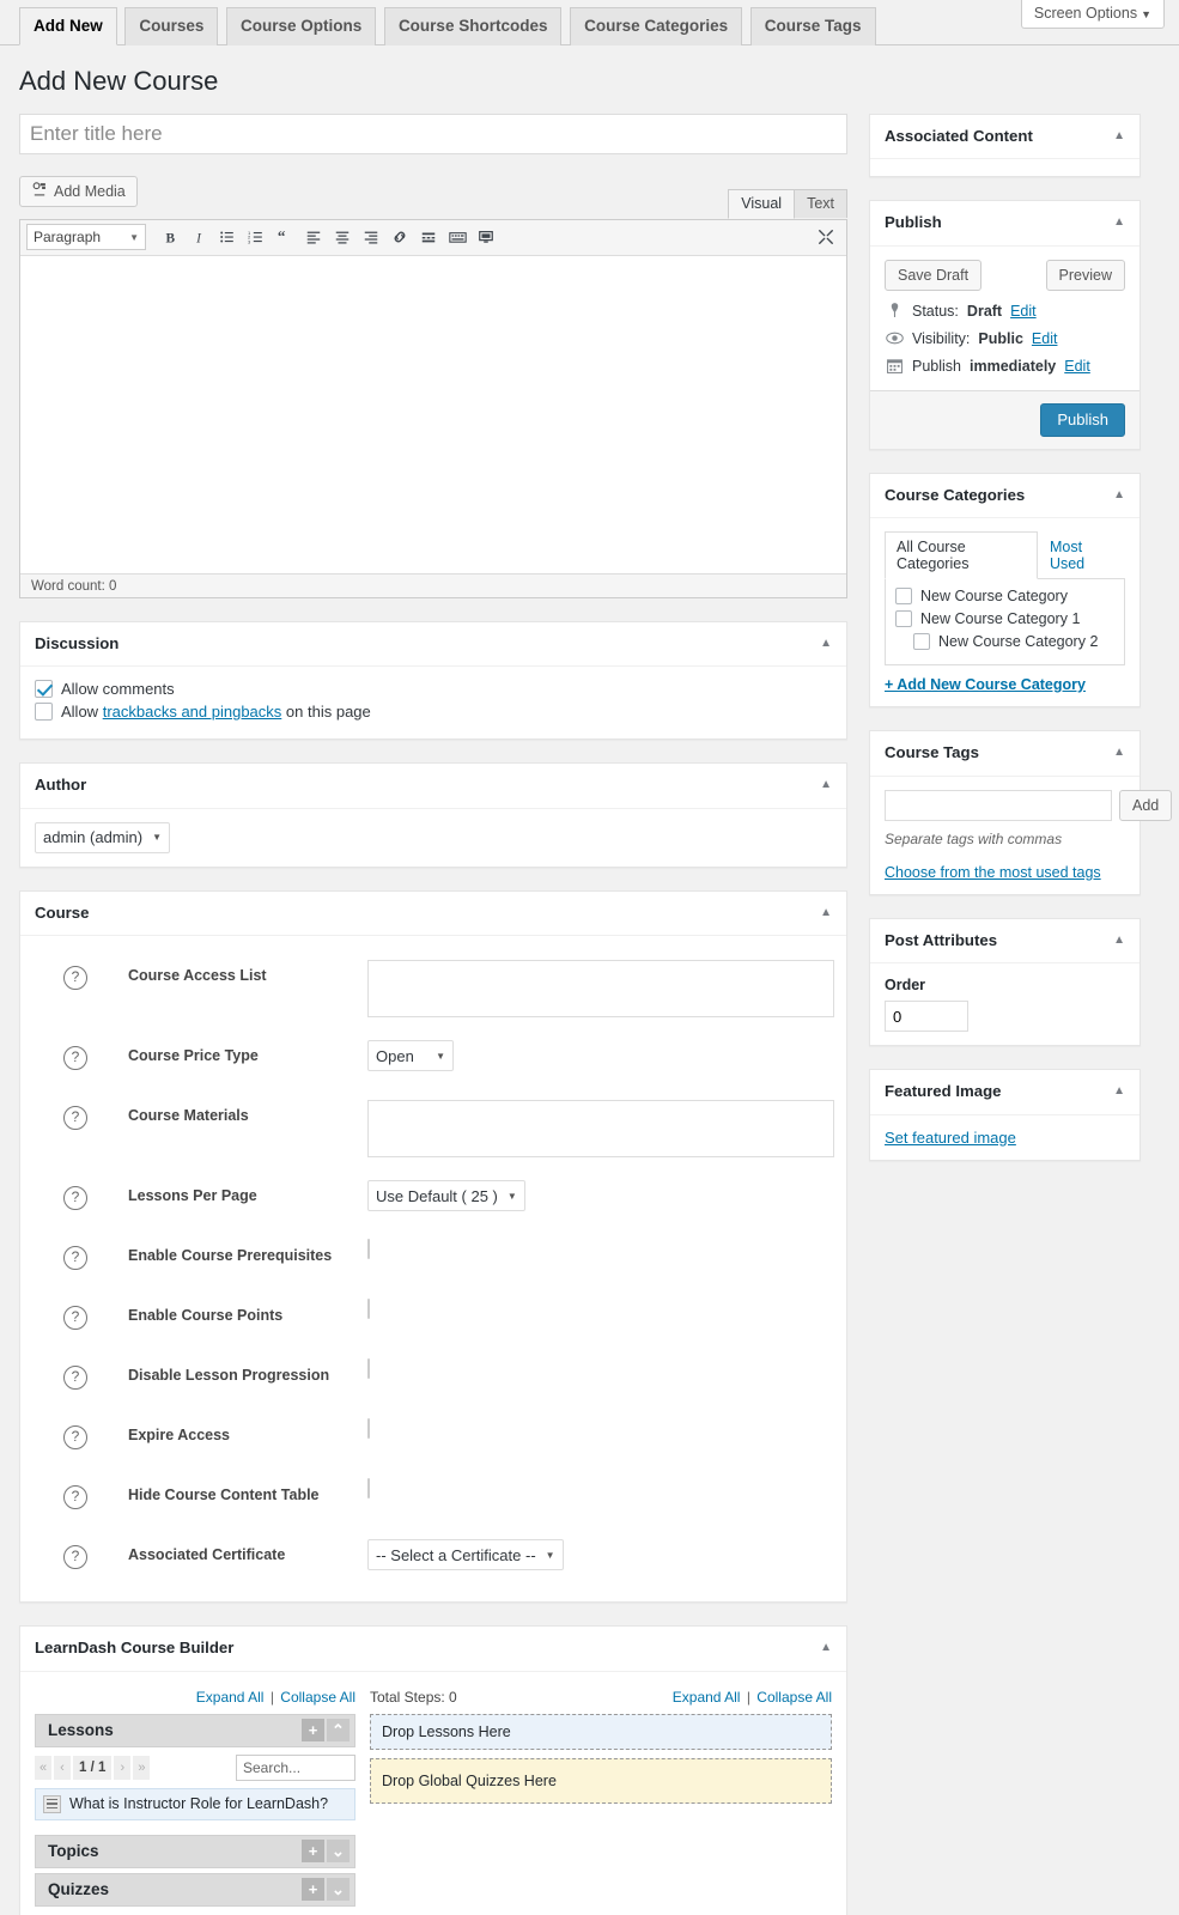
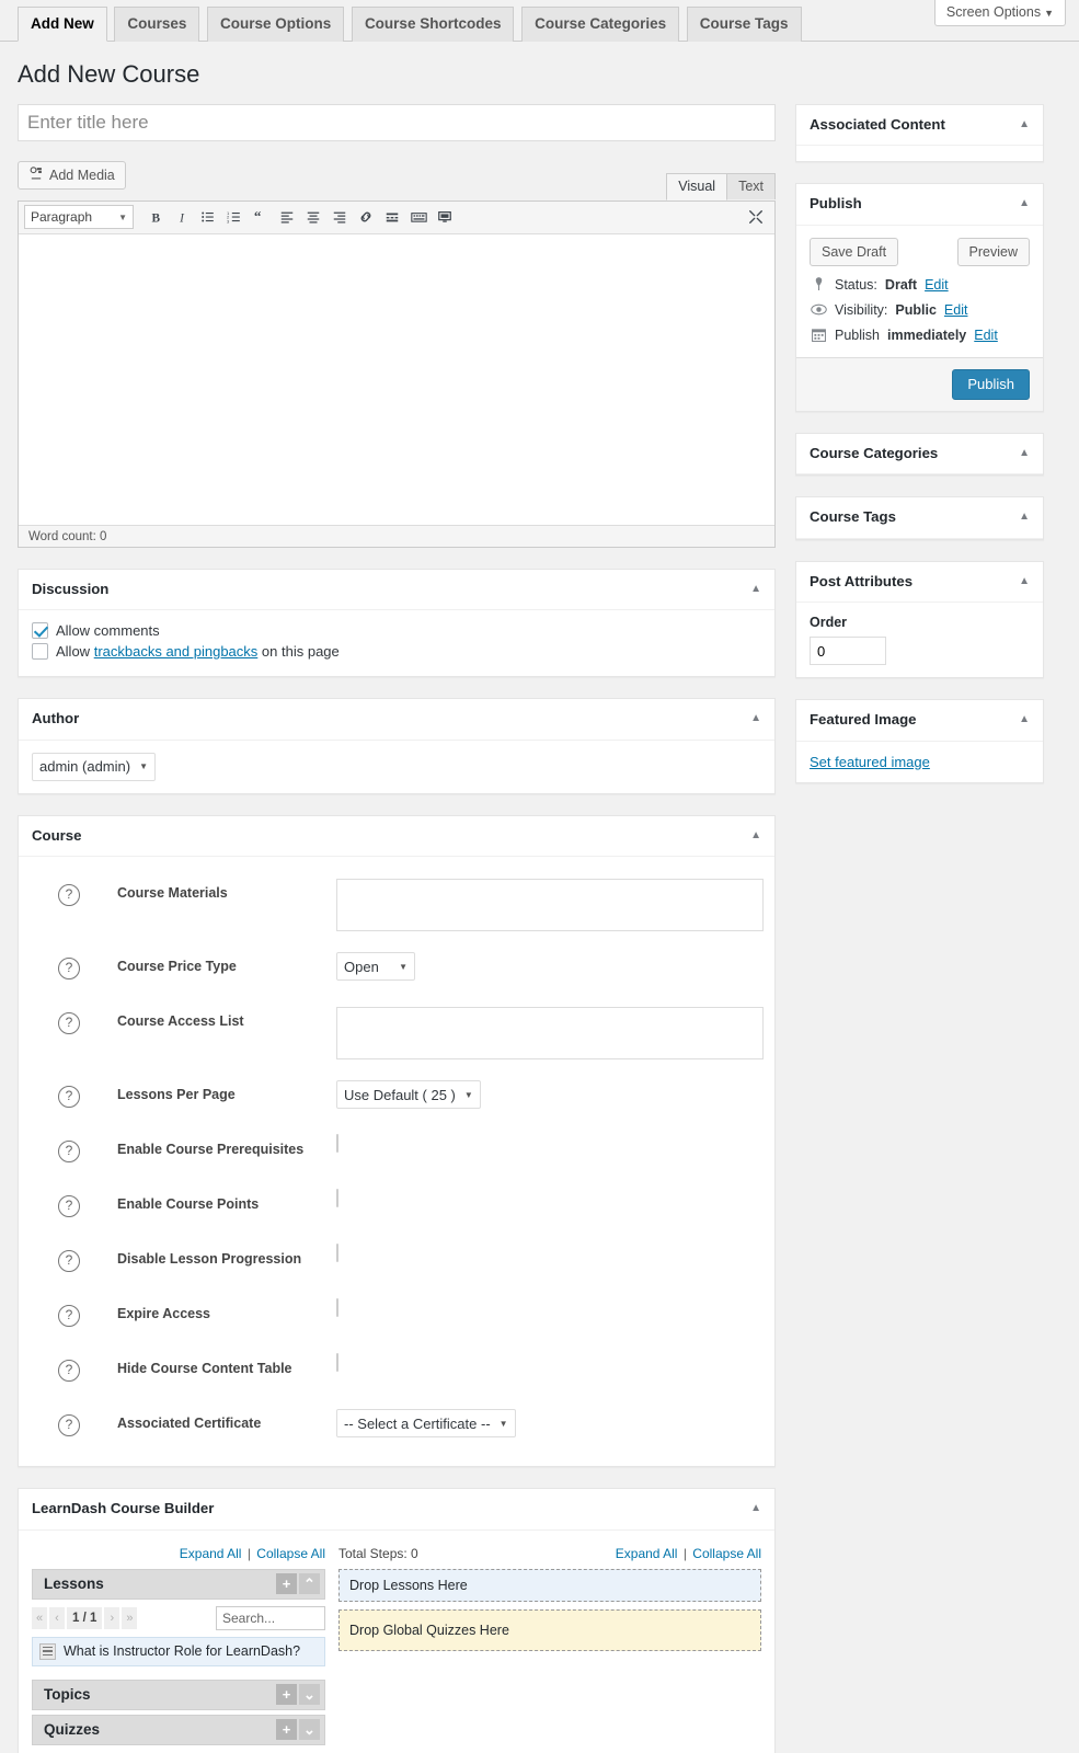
  Add New Courses Course Options Course Shortcodes Course Categories Course Tags
  Screen Options ▼
  Add New Course
  Enter title here
  Add Media
  Visual Text
  Paragraph
  ▼
  B
  I
  “
  Word count: 0
  Discussion
  ▲
  Allow comments
  Allow
  trackbacks and pingbacks
  on this page
  Author
  ▲
  admin (admin)
  ▼
  Course
  ▲
  ?
- Course Access List
+ Course Materials
  ?
  Course Price Type
  Open
  ▼
  ?
- Course Materials
+ Course Access List
  ?
  Lessons Per Page
  Use Default ( 25 )
  ▼
  ?
  Enable Course Prerequisites
  ?
  Enable Course Points
  ?
  Disable Lesson Progression
  ?
  Expire Access
  ?
  Hide Course Content Table
  ?
  Associated Certificate
  -- Select a Certificate --
  ▼
  LearnDash Course Builder
  ▲
  Expand All | Collapse All
  Lessons
  +
  ⌃
  «
  ‹
  1 / 1
  ›
  »
  Search...
  What is Instructor Role for LearnDash?
  Topics
  +
  ⌄
  Quizzes
  +
  ⌄
  Total Steps: 0
  Expand All | Collapse All
  Drop Lessons Here
  Drop Global Quizzes Here
  Associated Content
  ▲
  Publish
  ▲
  Save Draft
  Preview
  Status:
  Draft
  Edit
  Visibility:
  Public
  Edit
  Publish
  immediately
  Edit
  Publish
  Course Categories
  ▲
- All Course Categories
- Most Used
- New Course Category
- New Course Category 1
- New Course Category 2
- + Add New Course Category
  Course Tags
  ▲
- Add
- Separate tags with commas
- Choose from the most used tags
  Post Attributes
  ▲
  Order
  0
  Featured Image
  ▲
  Set featured image
